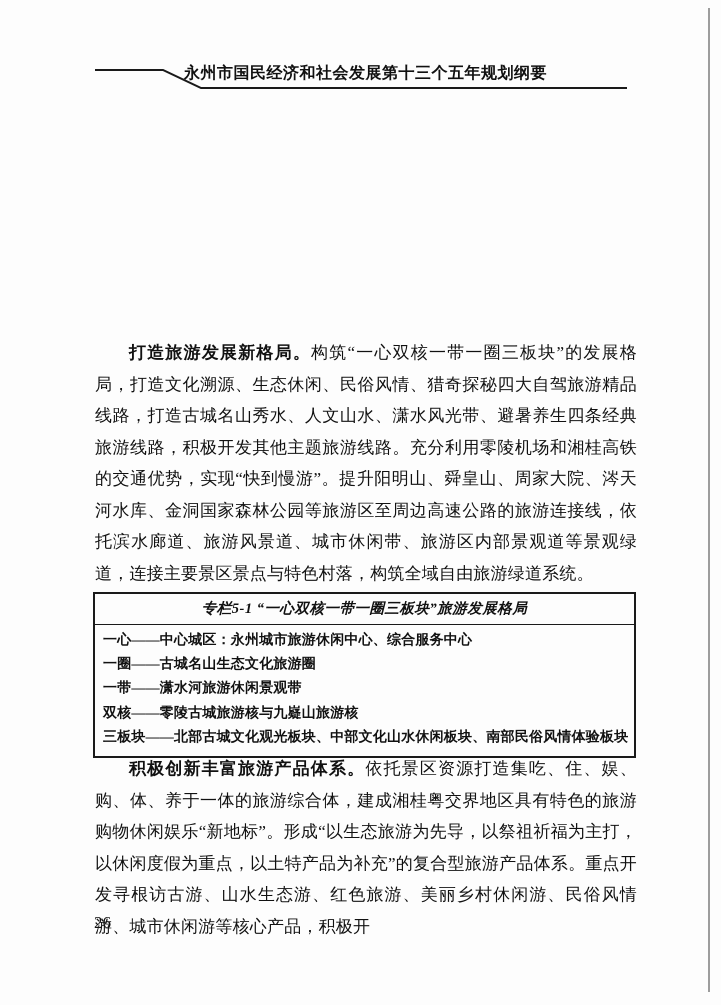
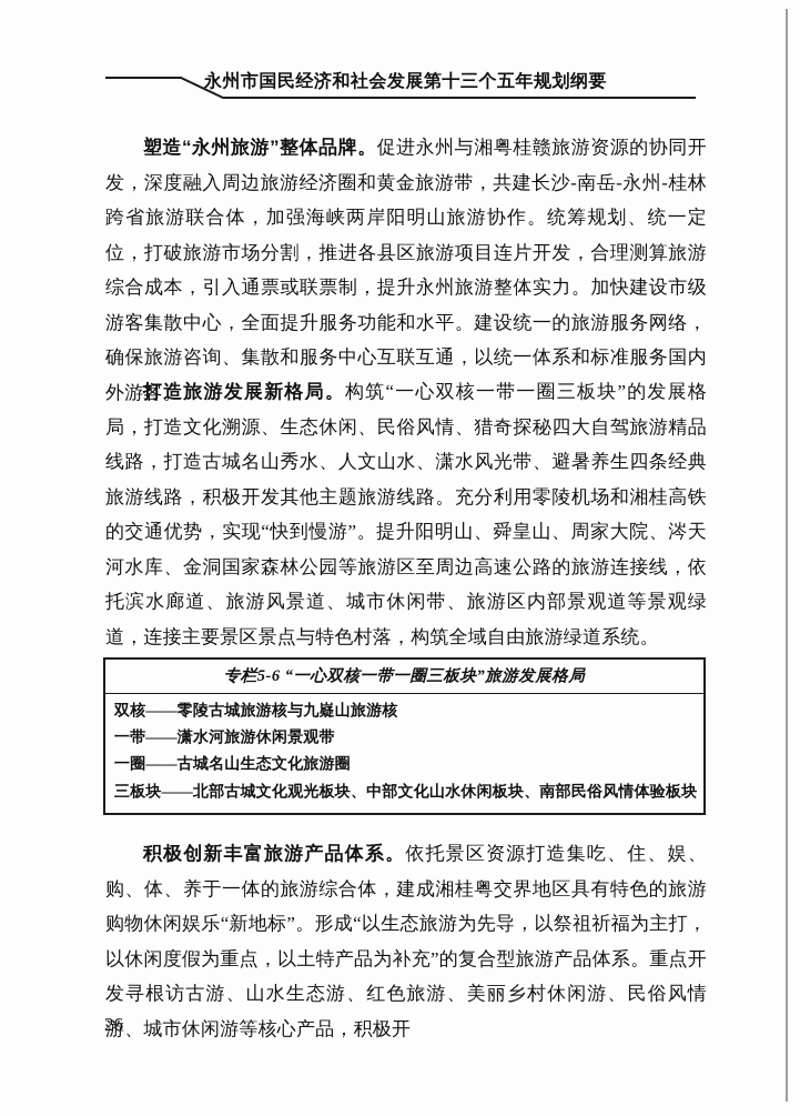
  永州市国民经济和社会发展第十三个五年规划纲要
+ 塑造“永州旅游”整体品牌。促进永州与湘粤桂赣旅游资源的协同开发，深度融入周边旅游经济圈和黄金旅游带，共建长沙-南岳-永州-桂林跨省旅游联合体，加强海峡两岸阳明山旅游协作。统筹规划、统一定位，打破旅游市场分割，推进各县区旅游项目连片开发，合理测算旅游综合成本，引入通票或联票制，提升永州旅游整体实力。加快建设市级游客集散中心，全面提升服务功能和水平。建设统一的旅游服务网络，确保旅游咨询、集散和服务中心互联互通，以统一体系和标准服务国内外游客。
  打造旅游发展新格局。构筑“一心双核一带一圈三板块”的发展格局，打造文化溯源、生态休闲、民俗风情、猎奇探秘四大自驾旅游精品线路，打造古城名山秀水、人文山水、潇水风光带、避暑养生四条经典旅游线路，积极开发其他主题旅游线路。充分利用零陵机场和湘桂高铁的交通优势，实现“快到慢游”。提升阳明山、舜皇山、周家大院、涔天河水库、金洞国家森林公园等旅游区至周边高速公路的旅游连接线，依托滨水廊道、旅游风景道、城市休闲带、旅游区内部景观道等景观绿道，连接主要景区景点与特色村落，构筑全域自由旅游绿道系统。
- 专栏5-1 “一心双核一带一圈三板块”旅游发展格局
+ 专栏5-6 “一心双核一带一圈三板块”旅游发展格局
- 一心——中心城区：永州城市旅游休闲中心、综合服务中心
- 一圈——古城名山生态文化旅游圈
+ 双核——零陵古城旅游核与九嶷山旅游核
  一带——潇水河旅游休闲景观带
- 双核——零陵古城旅游核与九嶷山旅游核
+ 一圈——古城名山生态文化旅游圈
  三板块——北部古城文化观光板块、中部文化山水休闲板块、南部民俗风情体验板块
  积极创新丰富旅游产品体系。依托景区资源打造集吃、住、娱、购、体、养于一体的旅游综合体，建成湘桂粤交界地区具有特色的旅游购物休闲娱乐“新地标”。形成“以生态旅游为先导，以祭祖祈福为主打，以休闲度假为重点，以土特产品为补充”的复合型旅游产品体系。重点开发寻根访古游、山水生态游、红色旅游、美丽乡村休闲游、民俗风情游、城市休闲游等核心产品，积极开
  26
